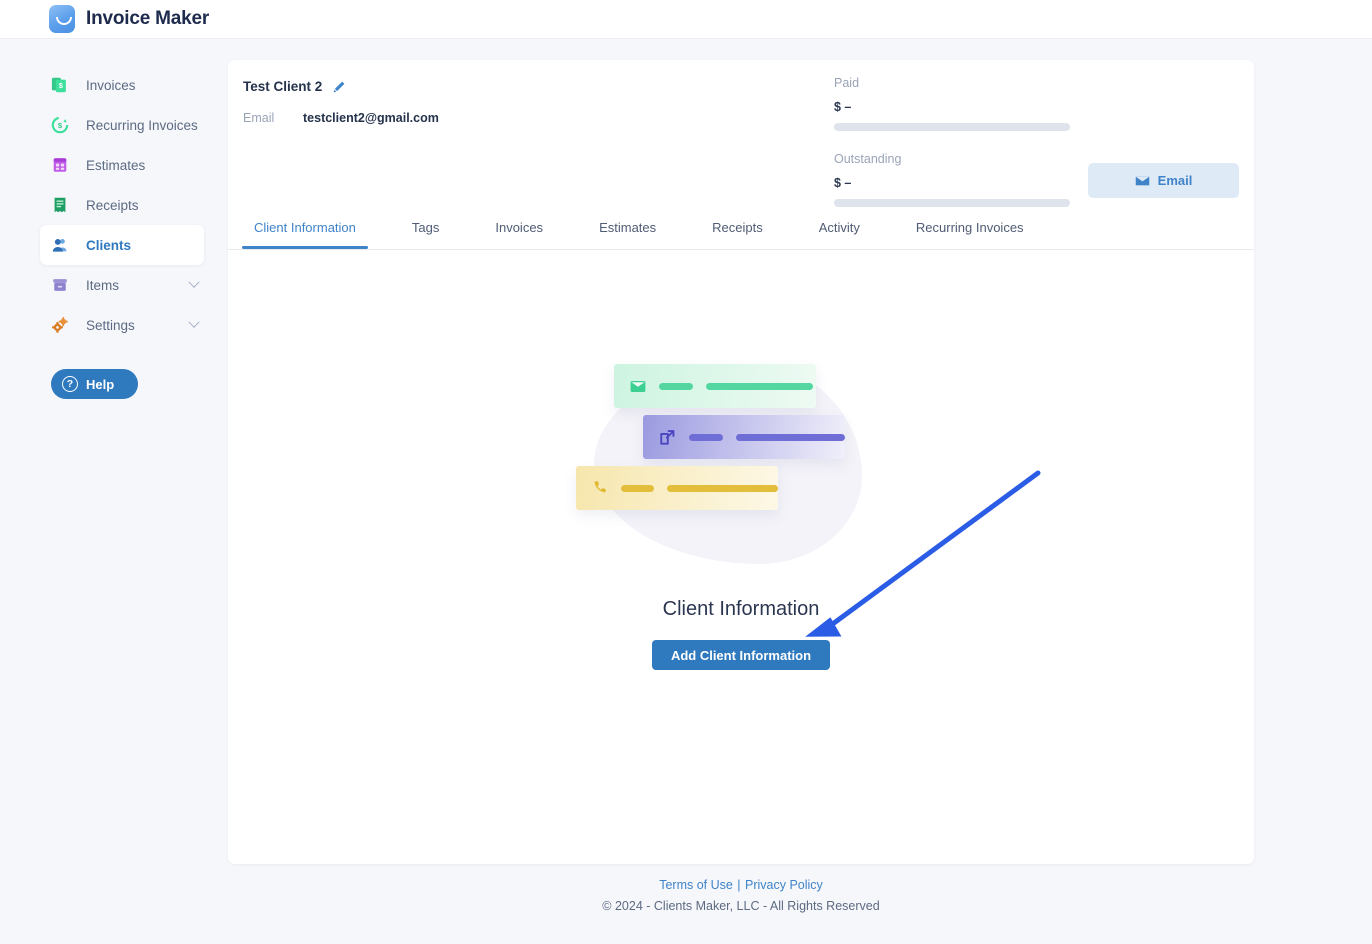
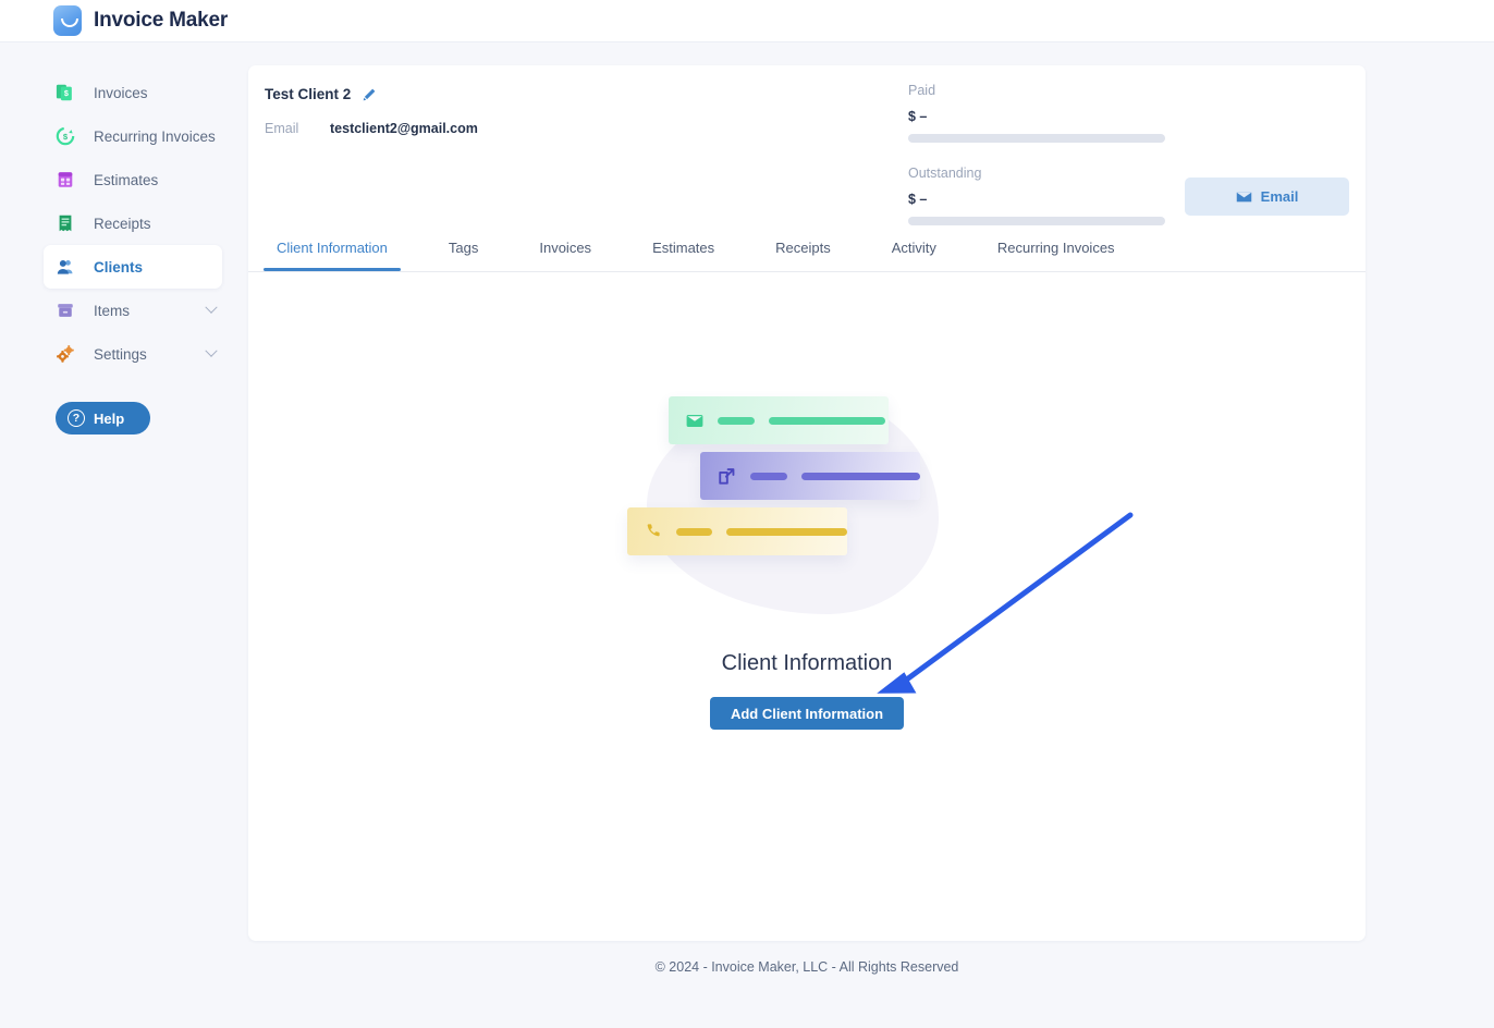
  Invoice Maker
  $
  Invoices
  $
  Recurring Invoices
  Estimates
  Receipts
  Clients
  Items
  Settings
  ?
  Help
  Test Client 2
  Email
  testclient2@gmail.com
  Paid
  $ –
  Outstanding
  $ –
  Email
  Client Information
  Tags
  Invoices
  Estimates
  Receipts
  Activity
  Recurring Invoices
  Client Information
  Add Client Information
- Terms of Use | Privacy Policy
- © 2024 - Clients Maker, LLC - All Rights Reserved
+ © 2024 - Invoice Maker, LLC - All Rights Reserved
